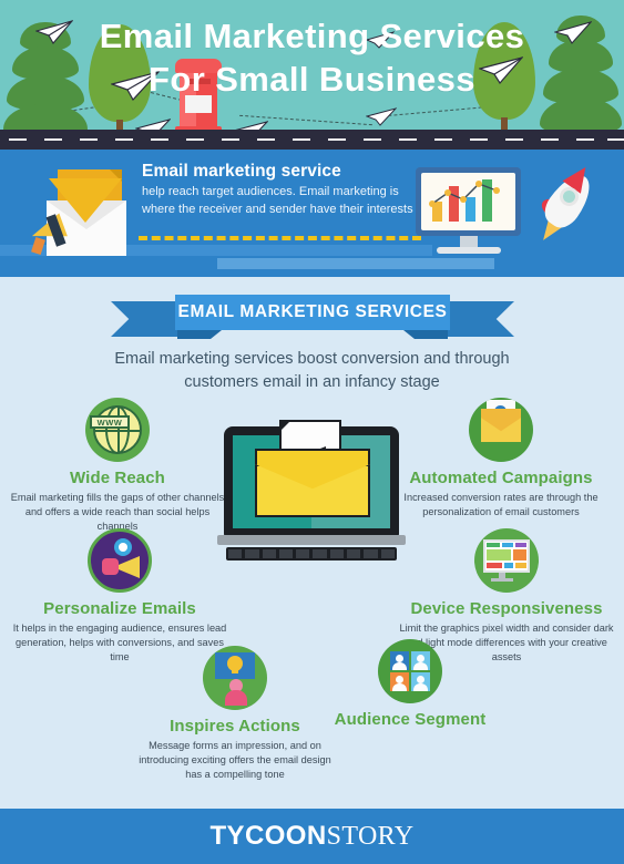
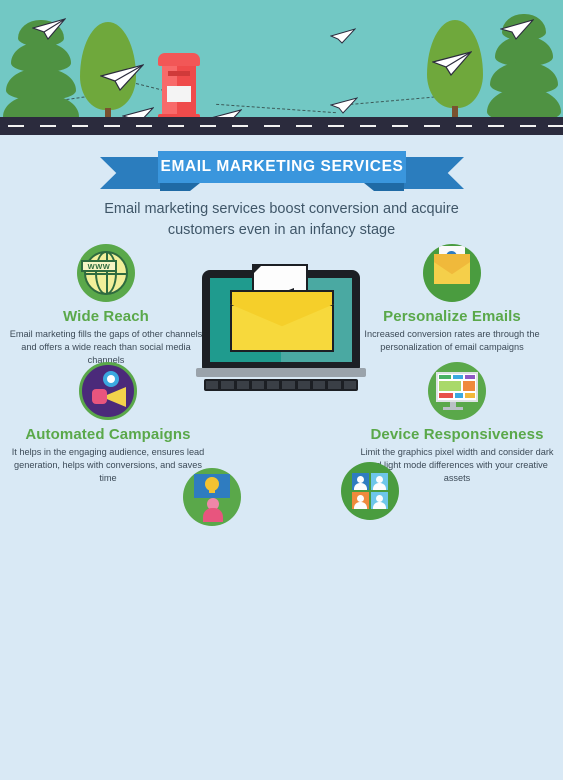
- Email Marketing Services
- For Small Business
- Email marketing service
- help reach target audiences. Email marketing is where the receiver and sender have their interests
  EMAIL MARKETING SERVICES
- Email marketing services boost conversion and through
+ Email marketing services boost conversion and acquire
- customers email in an infancy stage
+ customers even in an infancy stage
  WWW
  Wide Reach
- Email marketing fills the gaps of other channels and offers a wide reach than social helps channels
+ Email marketing fills the gaps of other channels and offers a wide reach than social media channels
- Automated Campaigns
+ Personalize Emails
- Increased conversion rates are through the personalization of email customers
+ Increased conversion rates are through the personalization of email campaigns
- Personalize Emails
+ Automated Campaigns
  It helps in the engaging audience, ensures lead generation, helps with conversions, and saves time
  Device Responsiveness
  Limit the graphics pixel width and consider dark light mode differences with your creative assets
- Inspires Actions
- Message forms an impression, and on introducing exciting offers the email design has a compelling tone
- Audience Segment
- TYCOONSTORY
